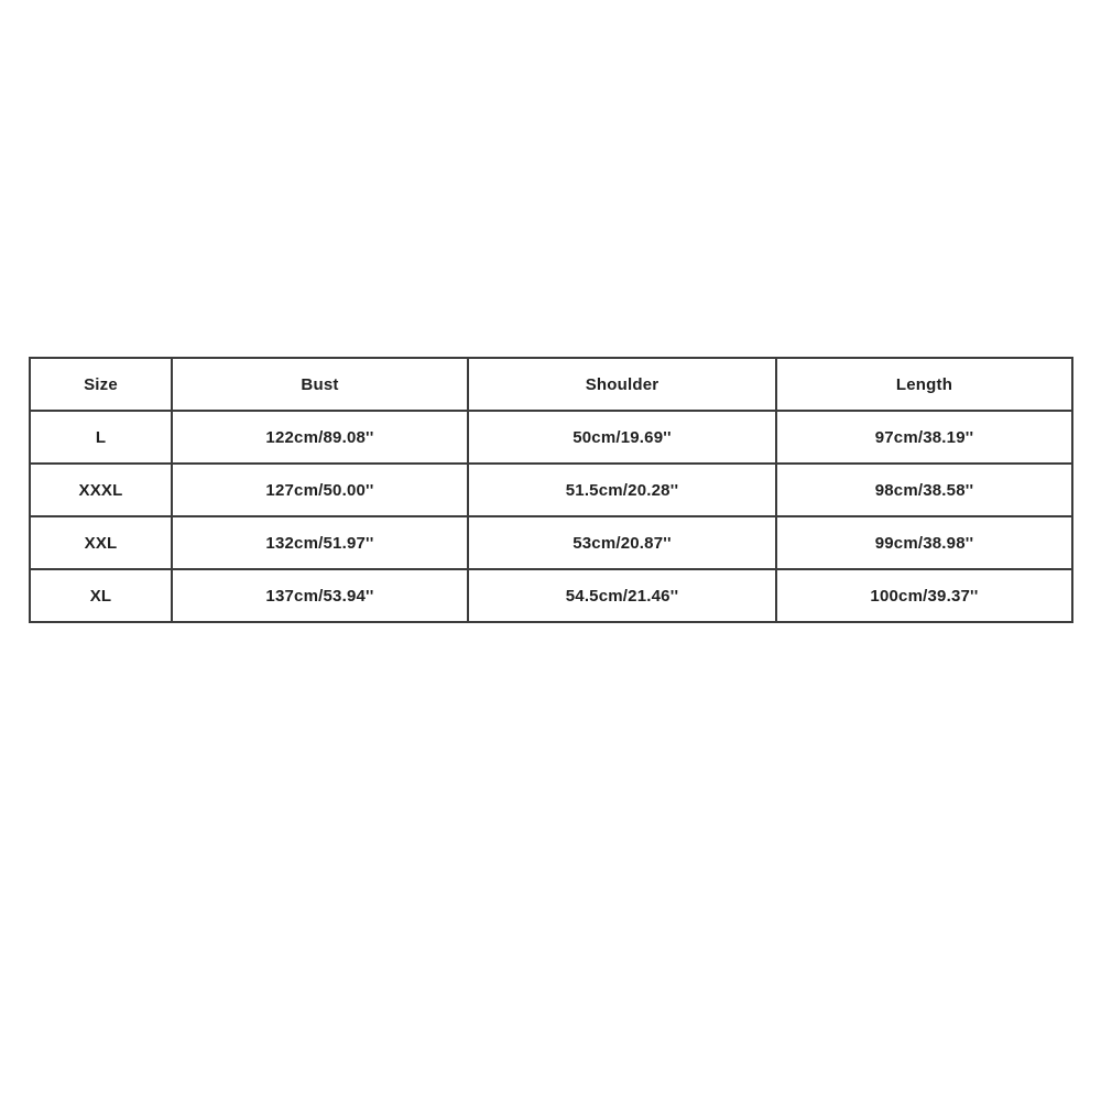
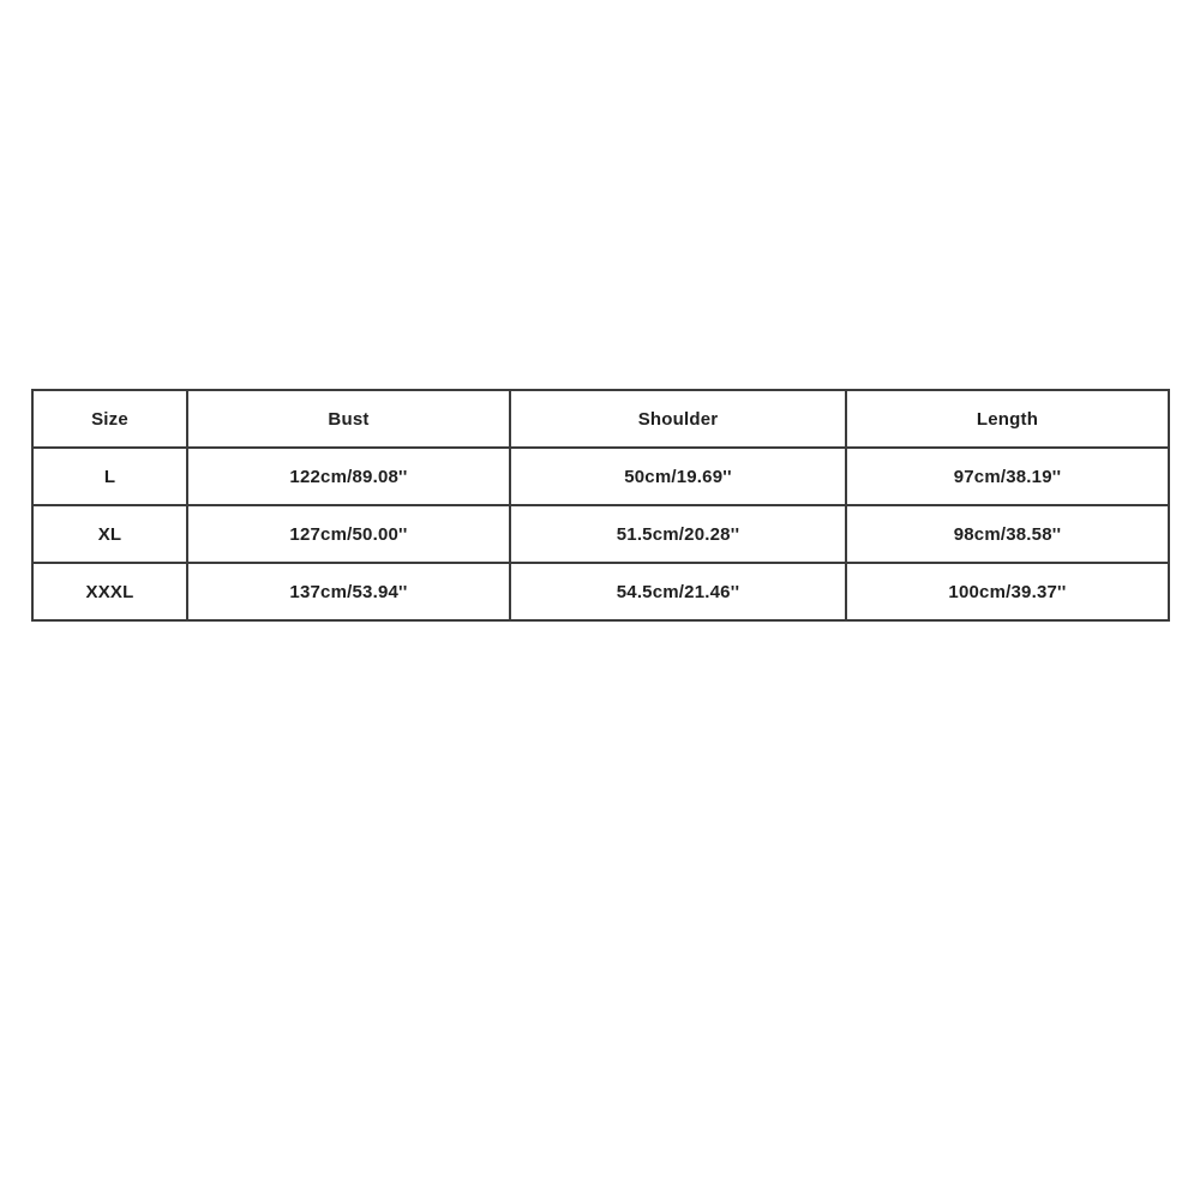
  Size	Bust	Shoulder	Length
  L	122cm/89.08''	50cm/19.69''	97cm/38.19''
- XXXL	127cm/50.00''	51.5cm/20.28''	98cm/38.58''
+ XL	127cm/50.00''	51.5cm/20.28''	98cm/38.58''
- XXL	132cm/51.97''	53cm/20.87''	99cm/38.98''
- XL	137cm/53.94''	54.5cm/21.46''	100cm/39.37''
+ XXXL	137cm/53.94''	54.5cm/21.46''	100cm/39.37''
